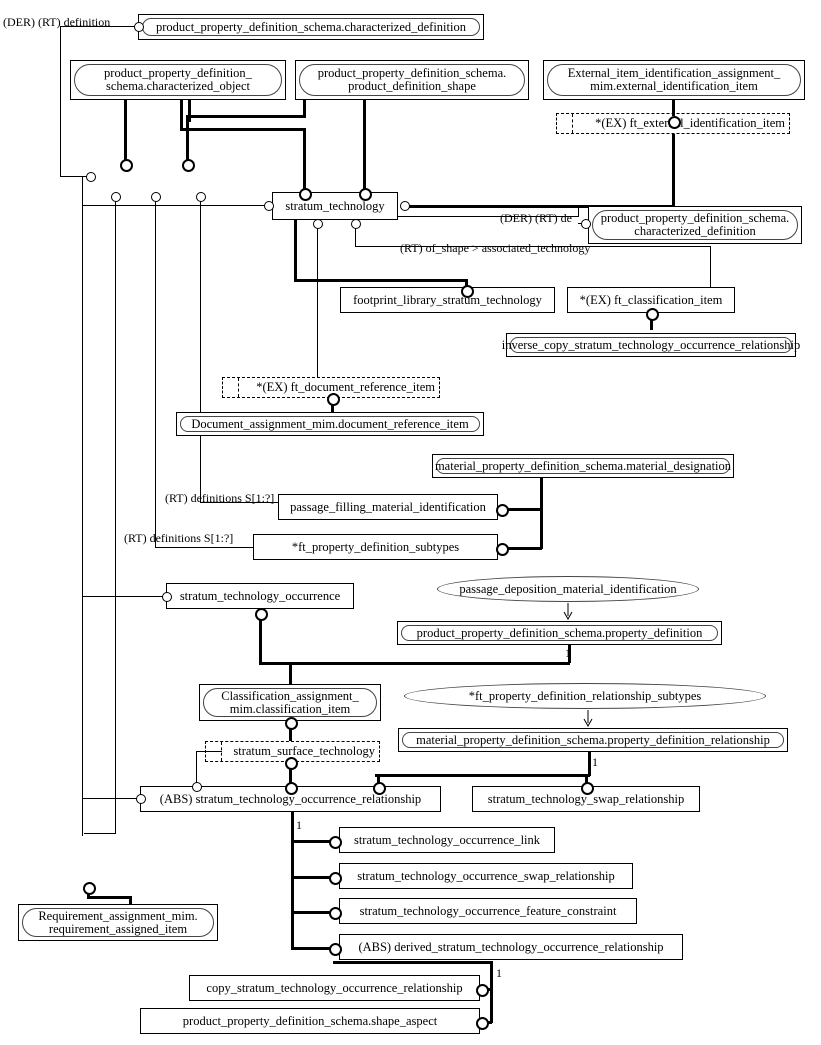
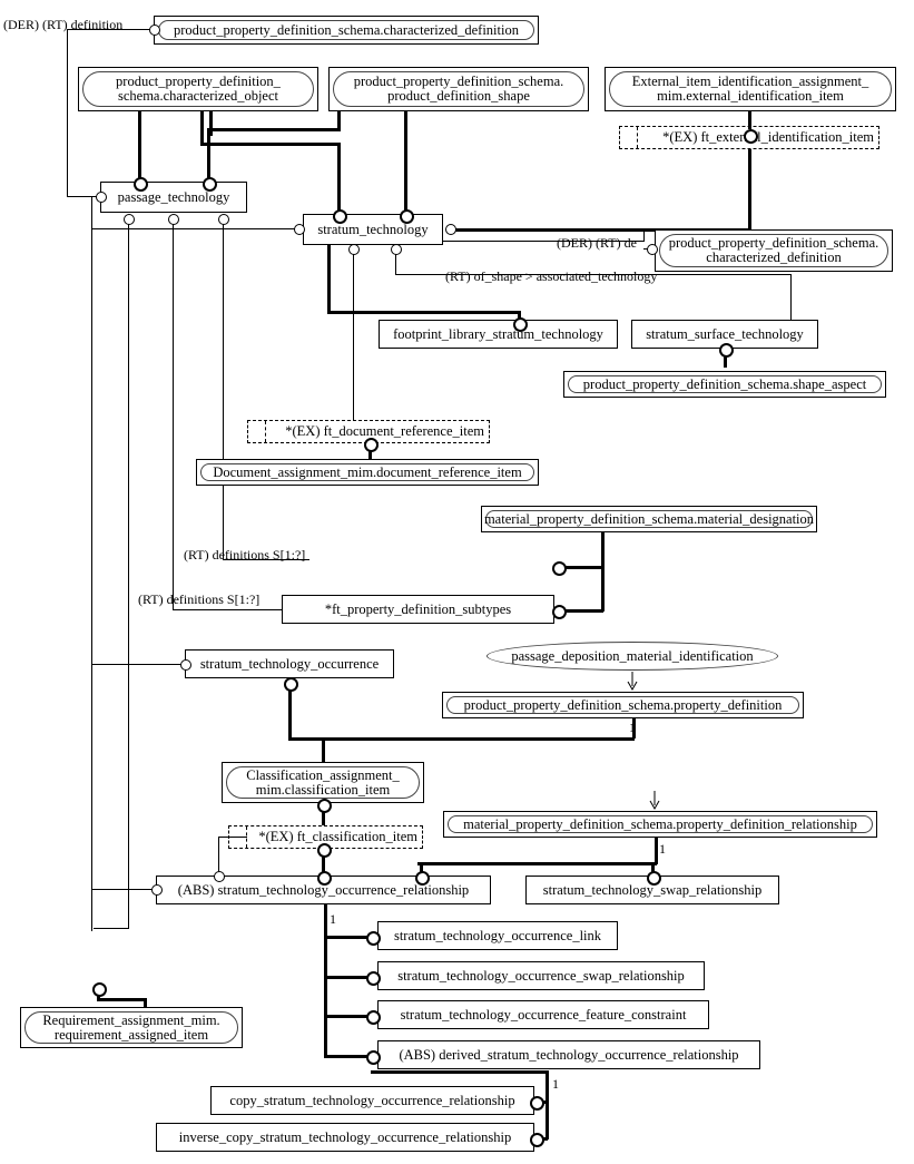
  (DER) (RT) definition
  (DER) (RT) de
  (RT) of_shape > associated_technology
  (RT) definitions S[1:?]
  (RT) definitions S[1:?]
  1
  1
  1
  1
  product_property_definition_schema.characterized_definition
  product_property_definition_
  schema.characterized_object
  product_property_definition_schema.
  product_definition_shape
  External_item_identification_assignment_
  mim.external_identification_item
  *(EX) ft_exterl_identification_item
+ passage_technology
  stratum_technology
  product_property_definition_schema.
  characterized_definition
  footprint_library_stratum_technology
- *(EX) ft_classification_item
+ stratum_surface_technology
- inverse_copy_stratum_technology_occurrence_relationship
+ product_property_definition_schema.shape_aspect
  *(EX) ft_document_reference_item
  Document_assignment_mim.document_reference_item
  material_property_definition_schema.material_designation
- passage_filling_material_identification
  *ft_property_definition_subtypes
  stratum_technology_occurrence
  passage_deposition_material_identification
  product_property_definition_schema.property_definition
  Classification_assignment_
  mim.classification_item
- *ft_property_definition_relationship_subtypes
  material_property_definition_schema.property_definition_relationship
- stratum_surface_technology
+ *(EX) ft_classification_item
  (ABS) stratum_technology_occurrence_relationship
  stratum_technology_swap_relationship
  Requirement_assignment_mim.
  requirement_assigned_item
  stratum_technology_occurrence_link
  stratum_technology_occurrence_swap_relationship
  stratum_technology_occurrence_feature_constraint
  (ABS) derived_stratum_technology_occurrence_relationship
  copy_stratum_technology_occurrence_relationship
- product_property_definition_schema.shape_aspect
+ inverse_copy_stratum_technology_occurrence_relationship
